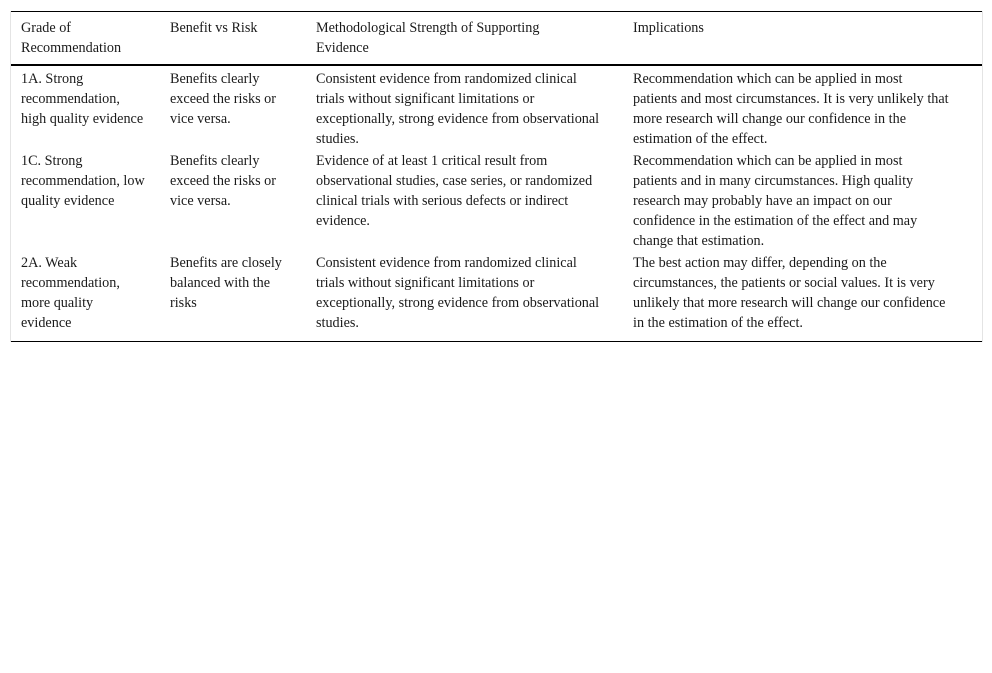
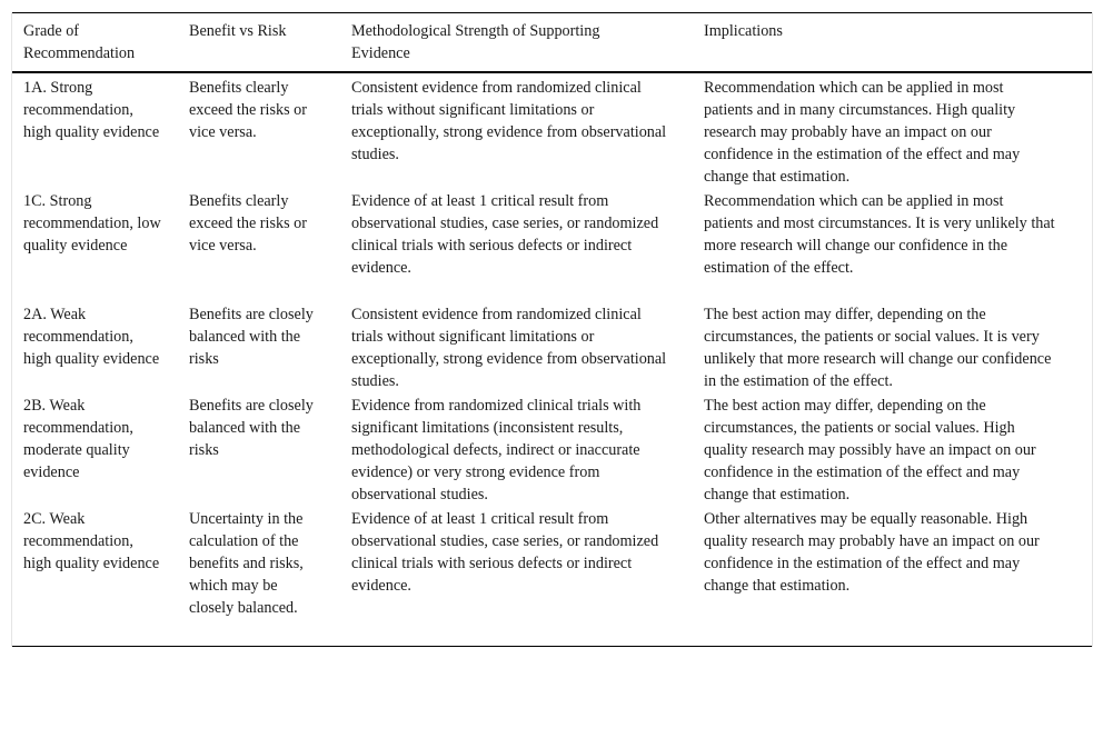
  Grade of Recommendation	Benefit vs Risk	Methodological Strength of Supporting Evidence	Implications
- 1A. Strong recommendation, high quality evidence	Benefits clearly exceed the risks or vice versa.	Consistent evidence from randomized clinical trials without significant limitations or exceptionally, strong evidence from observational studies.	Recommendation which can be applied in most patients and most circumstances. It is very unlikely that more research will change our confidence in the estimation of the effect.
+ 1A. Strong recommendation, high quality evidence	Benefits clearly exceed the risks or vice versa.	Consistent evidence from randomized clinical trials without significant limitations or exceptionally, strong evidence from observational studies.	Recommendation which can be applied in most patients and in many circumstances. High quality research may probably have an impact on our confidence in the estimation of the effect and may change that estimation.
- 1C. Strong recommendation, low quality evidence	Benefits clearly exceed the risks or vice versa.	Evidence of at least 1 critical result from observational studies, case series, or randomized clinical trials with serious defects or indirect evidence.	Recommendation which can be applied in most patients and in many circumstances. High quality research may probably have an impact on our confidence in the estimation of the effect and may change that estimation.
+ 1C. Strong recommendation, low quality evidence	Benefits clearly exceed the risks or vice versa.	Evidence of at least 1 critical result from observational studies, case series, or randomized clinical trials with serious defects or indirect evidence.	Recommendation which can be applied in most patients and most circumstances. It is very unlikely that more research will change our confidence in the estimation of the effect.
- 2A. Weak recommendation, more quality evidence	Benefits are closely balanced with the risks	Consistent evidence from randomized clinical trials without significant limitations or exceptionally, strong evidence from observational studies.	The best action may differ, depending on the circumstances, the patients or social values. It is very unlikely that more research will change our confidence in the estimation of the effect.
+ 2A. Weak recommendation, high quality evidence	Benefits are closely balanced with the risks	Consistent evidence from randomized clinical trials without significant limitations or exceptionally, strong evidence from observational studies.	The best action may differ, depending on the circumstances, the patients or social values. It is very unlikely that more research will change our confidence in the estimation of the effect.
+ 2B. Weak recommendation, moderate quality evidence	Benefits are closely balanced with the risks	Evidence from randomized clinical trials with significant limitations (inconsistent results, methodological defects, indirect or inaccurate evidence) or very strong evidence from observational studies.	The best action may differ, depending on the circumstances, the patients or social values. High quality research may possibly have an impact on our confidence in the estimation of the effect and may change that estimation.
+ 2C. Weak recommendation, high quality evidence	Uncertainty in the calculation of the benefits and risks, which may be closely balanced.	Evidence of at least 1 critical result from observational studies, case series, or randomized clinical trials with serious defects or indirect evidence.	Other alternatives may be equally reasonable. High quality research may probably have an impact on our confidence in the estimation of the effect and may change that estimation.
